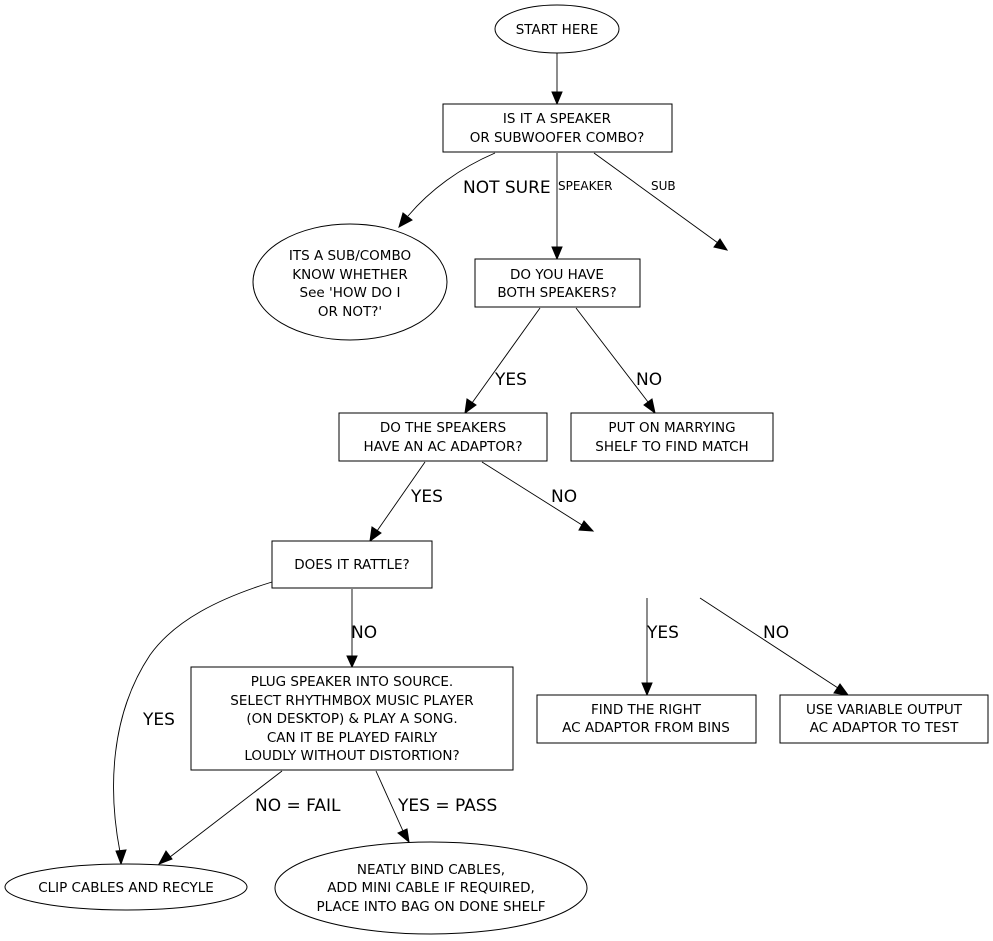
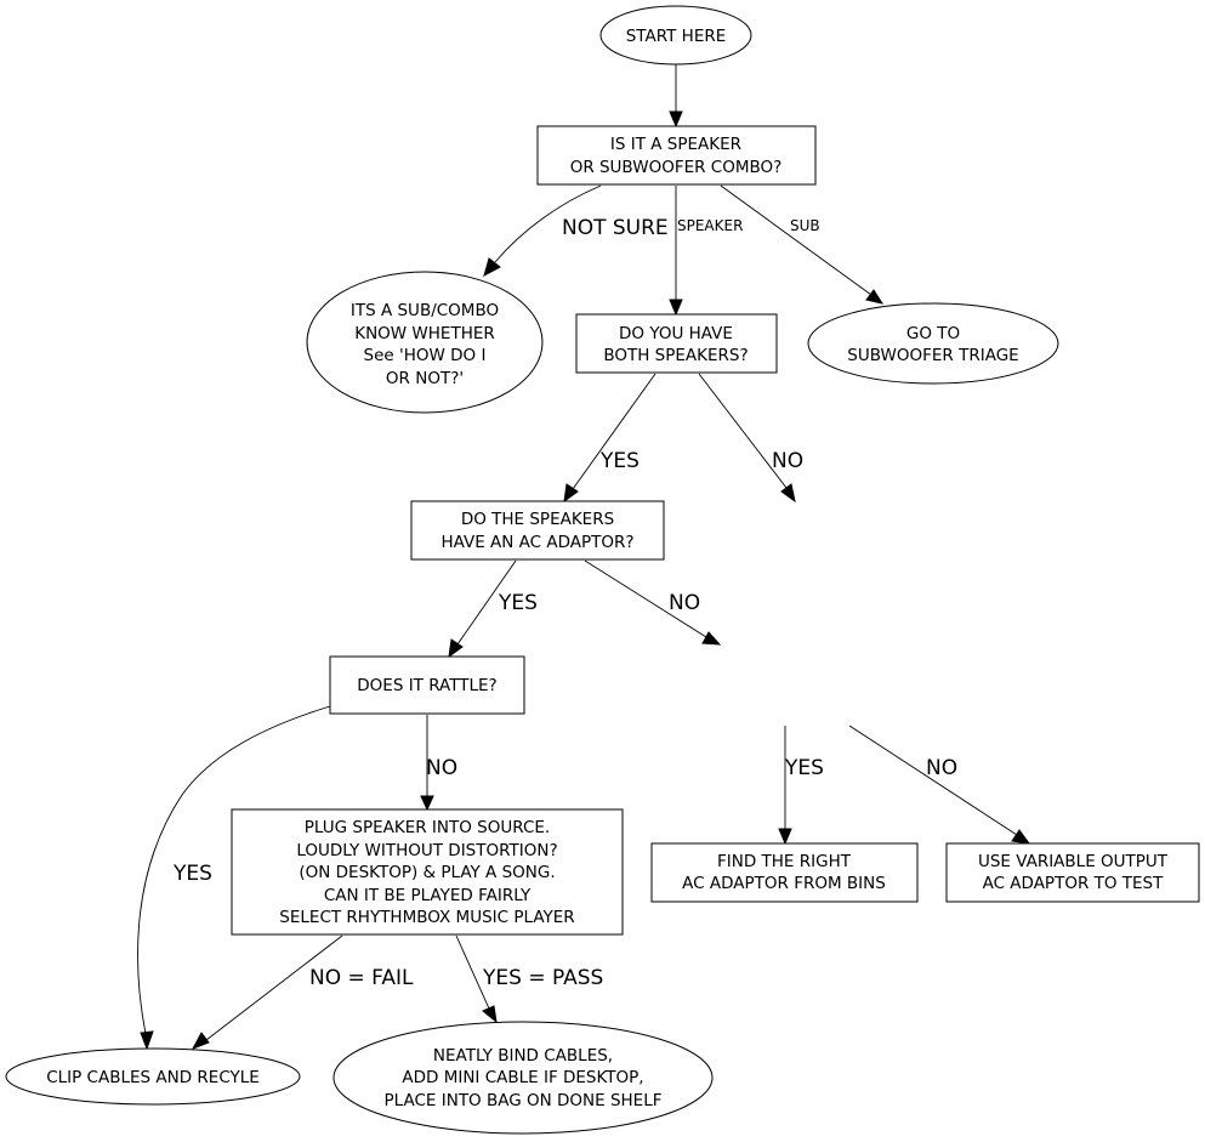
  NOT SURE
  SPEAKER
  SUB
  YES
  NO
  YES
  NO
  YES
  NO
  YES
  NO
  NO = FAIL
  YES = PASS
  START HERE
  IS IT A SPEAKER
  OR SUBWOOFER COMBO?
  ITS A SUB/COMBO
  KNOW WHETHER
  See 'HOW DO I
  OR NOT?'
  DO YOU HAVE
  BOTH SPEAKERS?
+ GO TO
+ SUBWOOFER TRIAGE
  DO THE SPEAKERS
  HAVE AN AC ADAPTOR?
- PUT ON MARRYING
- SHELF TO FIND MATCH
  DOES IT RATTLE?
  PLUG SPEAKER INTO SOURCE.
- SELECT RHYTHMBOX MUSIC PLAYER
+ LOUDLY WITHOUT DISTORTION?
  (ON DESKTOP) & PLAY A SONG.
  CAN IT BE PLAYED FAIRLY
- LOUDLY WITHOUT DISTORTION?
+ SELECT RHYTHMBOX MUSIC PLAYER
  FIND THE RIGHT
  AC ADAPTOR FROM BINS
  USE VARIABLE OUTPUT
  AC ADAPTOR TO TEST
  CLIP CABLES AND RECYLE
  NEATLY BIND CABLES,
- ADD MINI CABLE IF REQUIRED,
+ ADD MINI CABLE IF DESKTOP,
  PLACE INTO BAG ON DONE SHELF
